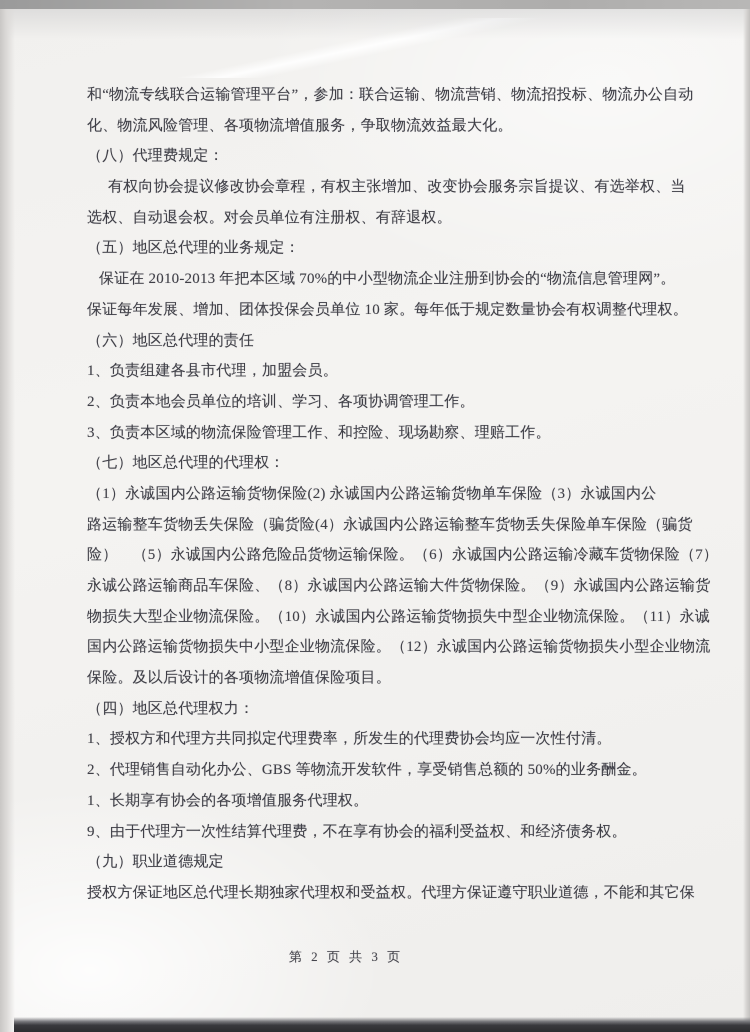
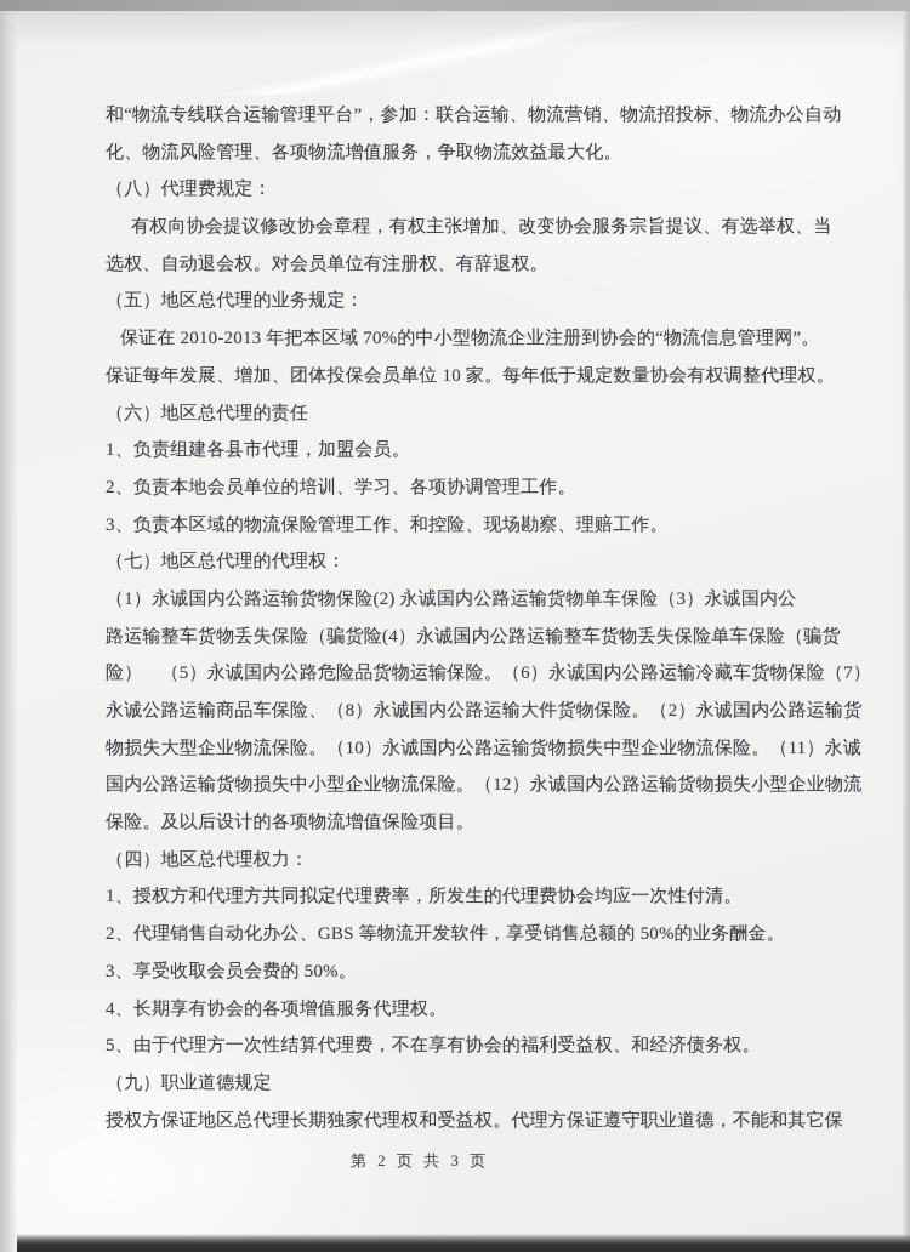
  和“物流专线联合运输管理平台”，参加：联合运输、物流营销、物流招投标、物流办公自动
  化、物流风险管理、各项物流增值服务，争取物流效益最大化。
  （八）代理费规定：
  有权向协会提议修改协会章程，有权主张增加、改变协会服务宗旨提议、有选举权、当
  选权、自动退会权。对会员单位有注册权、有辞退权。
  （五）地区总代理的业务规定：
  保证在 2010-2013 年把本区域 70%的中小型物流企业注册到协会的“物流信息管理网”。
  保证每年发展、增加、团体投保会员单位 10 家。每年低于规定数量协会有权调整代理权。
  （六）地区总代理的责任
  1、负责组建各县市代理，加盟会员。
  2、负责本地会员单位的培训、学习、各项协调管理工作。
  3、负责本区域的物流保险管理工作、和控险、现场勘察、理赔工作。
  （七）地区总代理的代理权：
  （1）永诚国内公路运输货物保险(2) 永诚国内公路运输货物单车保险（3）永诚国内公
  路运输整车货物丢失保险（骗货险(4）永诚国内公路运输整车货物丢失保险单车保险（骗货
  险） （5）永诚国内公路危险品货物运输保险。（6）永诚国内公路运输冷藏车货物保险（7）
- 永诚公路运输商品车保险、（8）永诚国内公路运输大件货物保险。（9）永诚国内公路运输货
+ 永诚公路运输商品车保险、（8）永诚国内公路运输大件货物保险。（2）永诚国内公路运输货
  物损失大型企业物流保险。（10）永诚国内公路运输货物损失中型企业物流保险。（11）永诚
  国内公路运输货物损失中小型企业物流保险。（12）永诚国内公路运输货物损失小型企业物流
  保险。及以后设计的各项物流增值保险项目。
  （四）地区总代理权力：
  1、授权方和代理方共同拟定代理费率，所发生的代理费协会均应一次性付清。
  2、代理销售自动化办公、GBS 等物流开发软件，享受销售总额的 50%的业务酬金。
+ 3、享受收取会员会费的 50%。
- 1、长期享有协会的各项增值服务代理权。
+ 4、长期享有协会的各项增值服务代理权。
- 9、由于代理方一次性结算代理费，不在享有协会的福利受益权、和经济债务权。
+ 5、由于代理方一次性结算代理费，不在享有协会的福利受益权、和经济债务权。
  （九）职业道德规定
  授权方保证地区总代理长期独家代理权和受益权。代理方保证遵守职业道德，不能和其它保
  第 2 页 共 3 页
